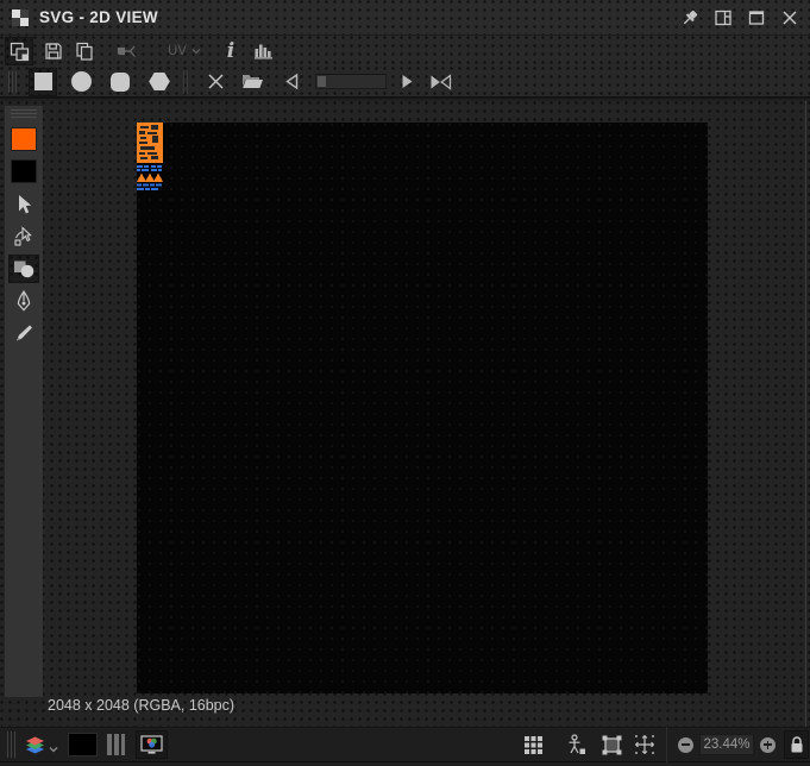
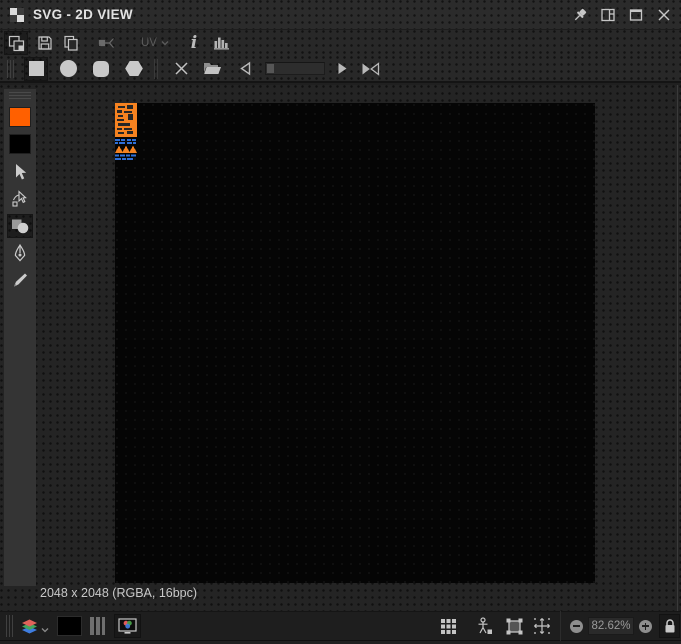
  SVG - 2D VIEW
  UV
  i
  2048 x 2048 (RGBA, 16bpc)
- 23.44%
+ 82.62%
